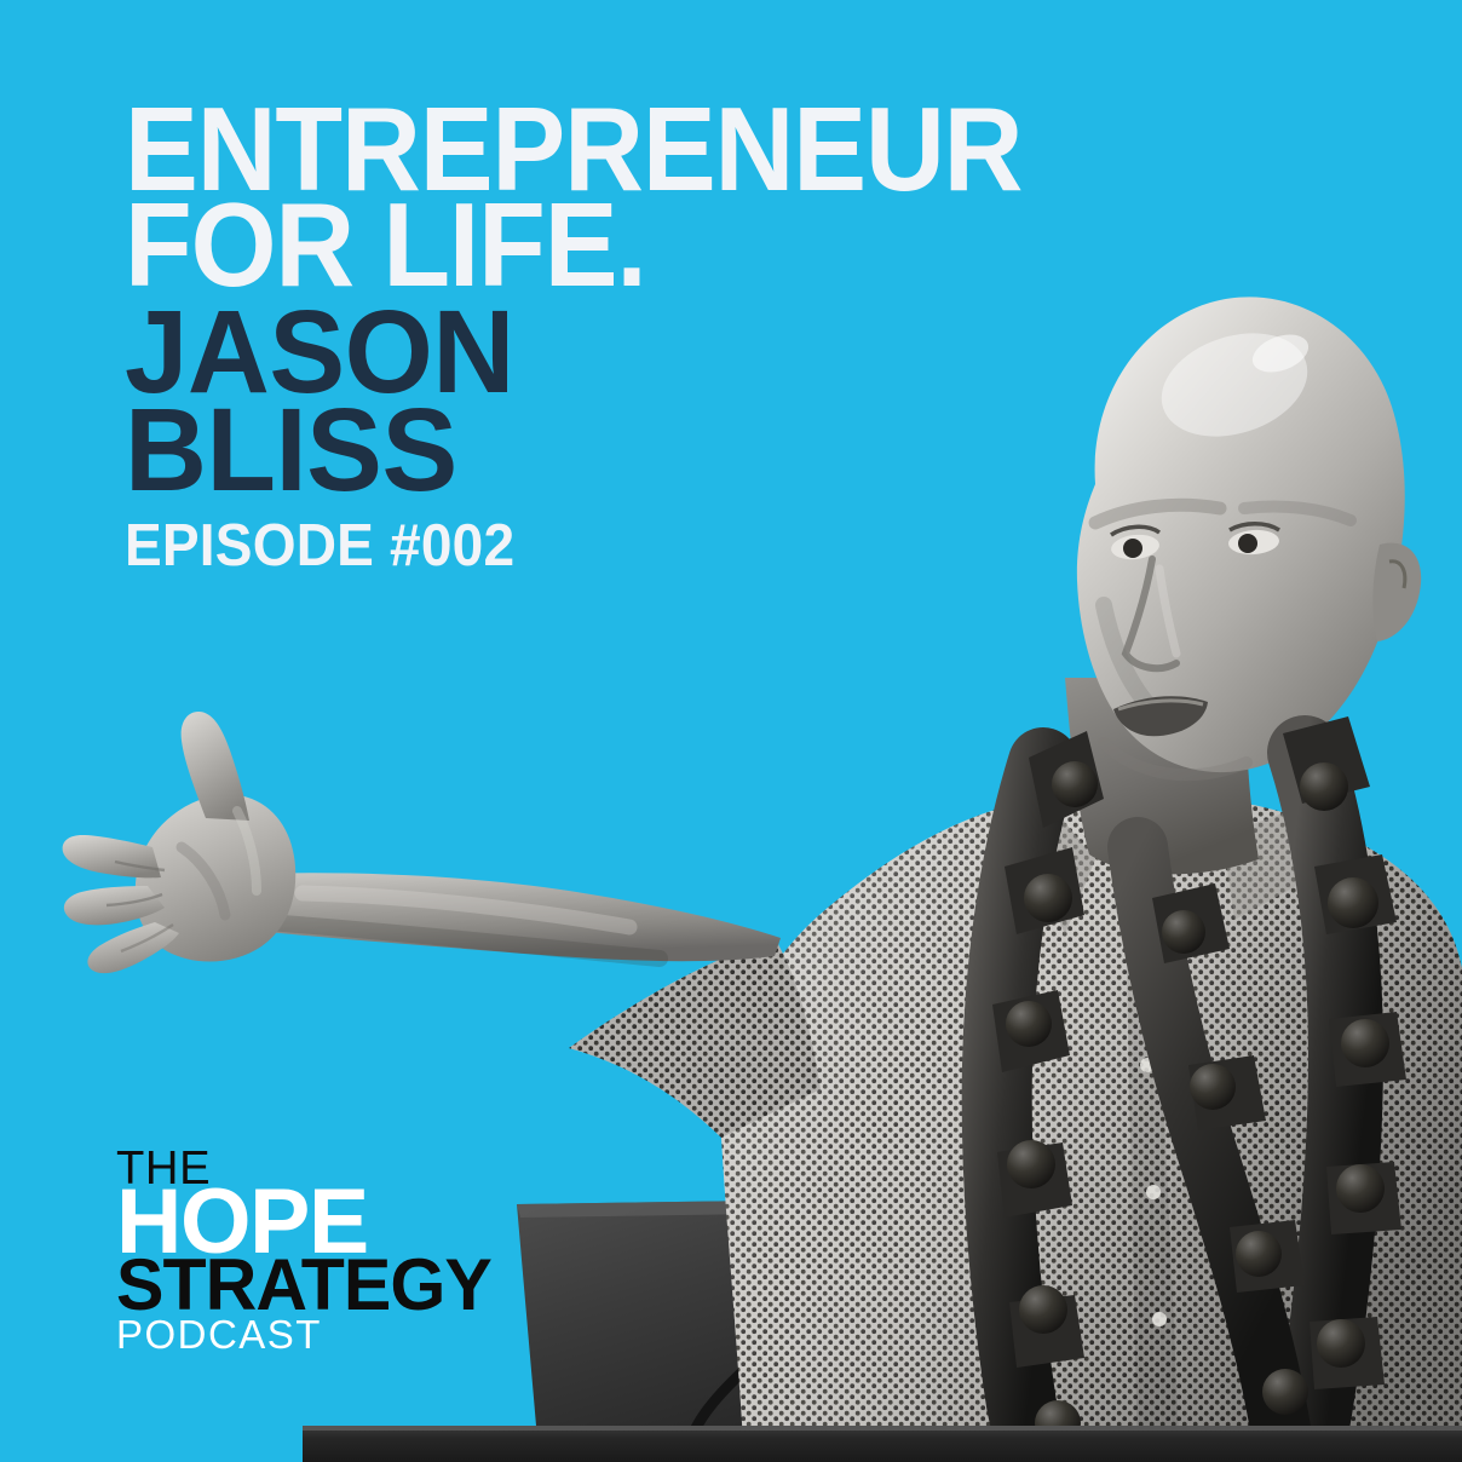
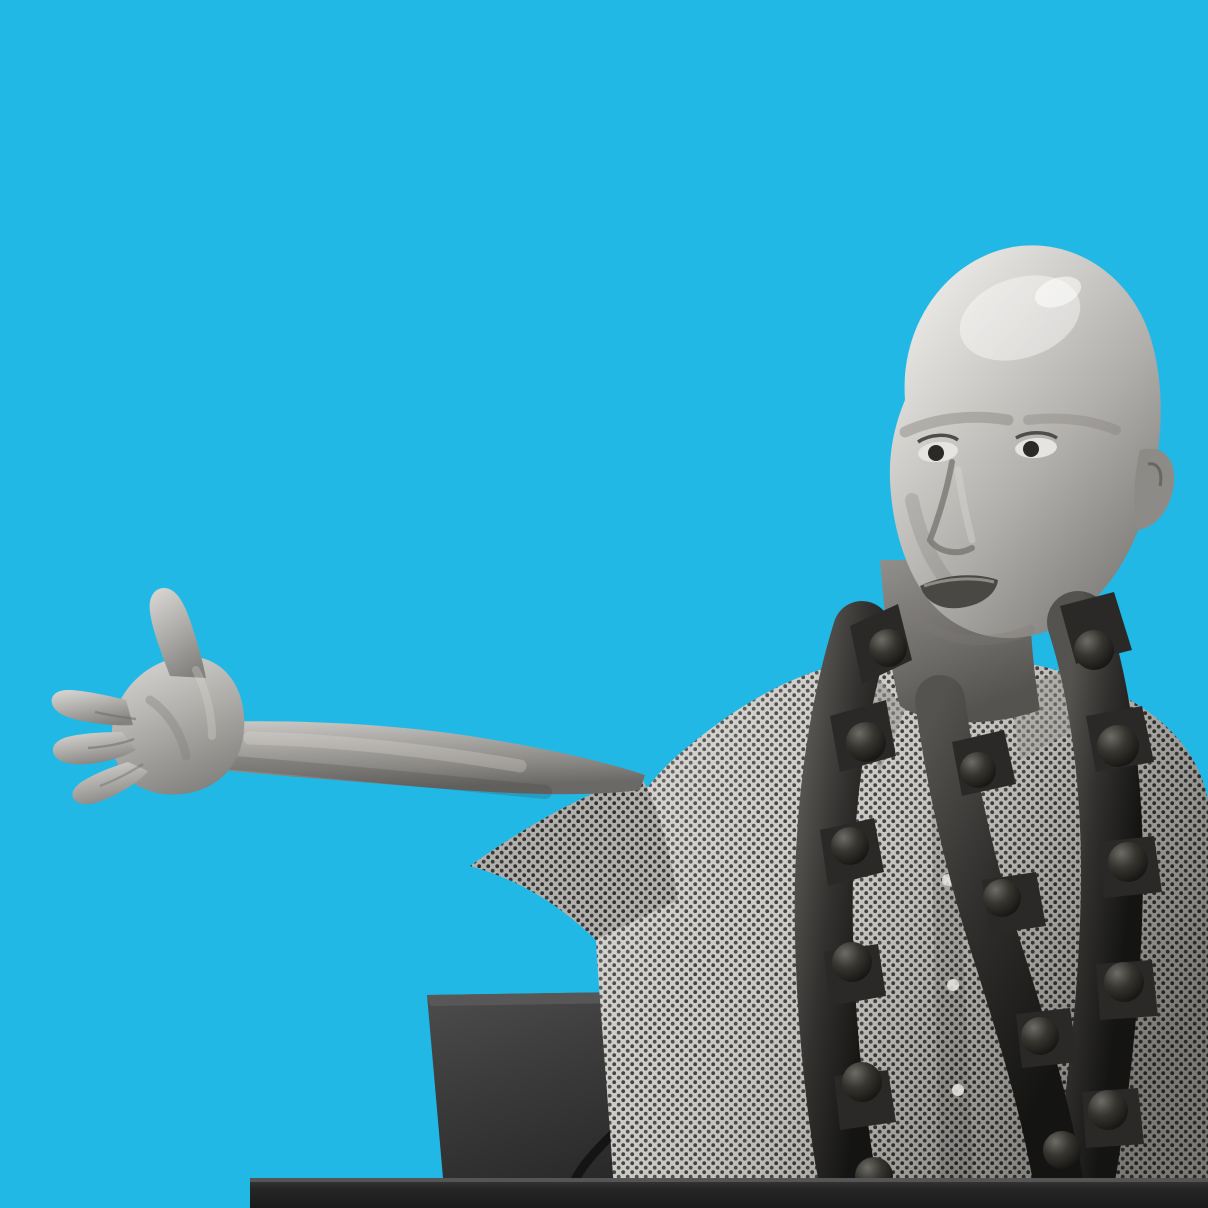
- ENTREPRENEUR
- FOR LIFE.
- JASON
- BLISS
- EPISODE #002
- THE
- HOPE
- STRATEGY
- PODCAST
